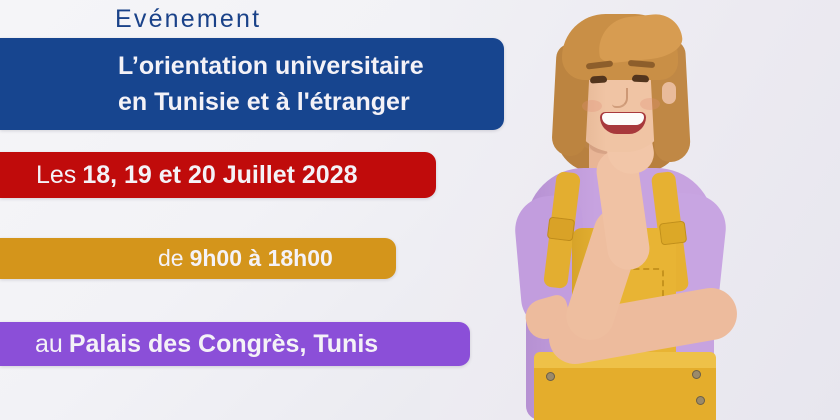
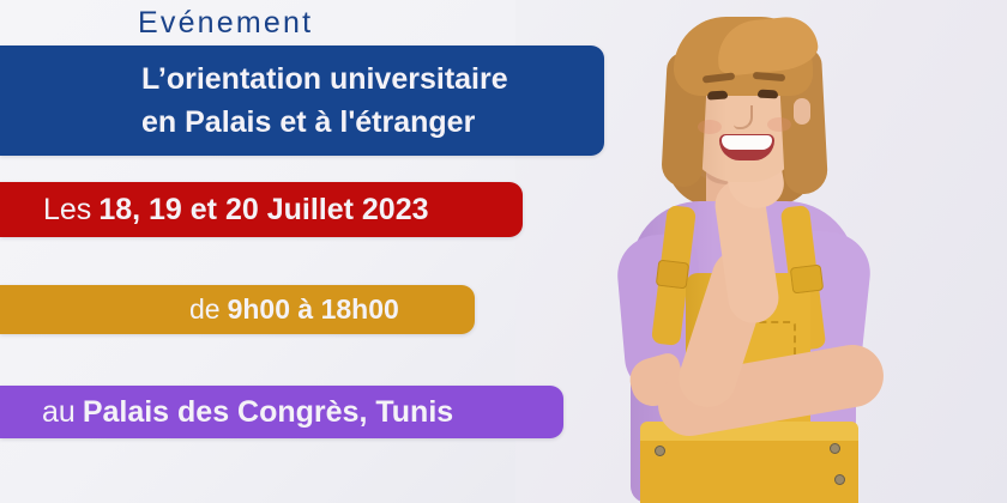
  Evénement
  L’orientation universitaire
- en Tunisie et à l'étranger
+ en Palais et à l'étranger
  Les
- 18, 19 et 20 Juillet 2028
+ 18, 19 et 20 Juillet 2023
  de
  9h00 à 18h00
  au
  Palais des Congrès, Tunis
